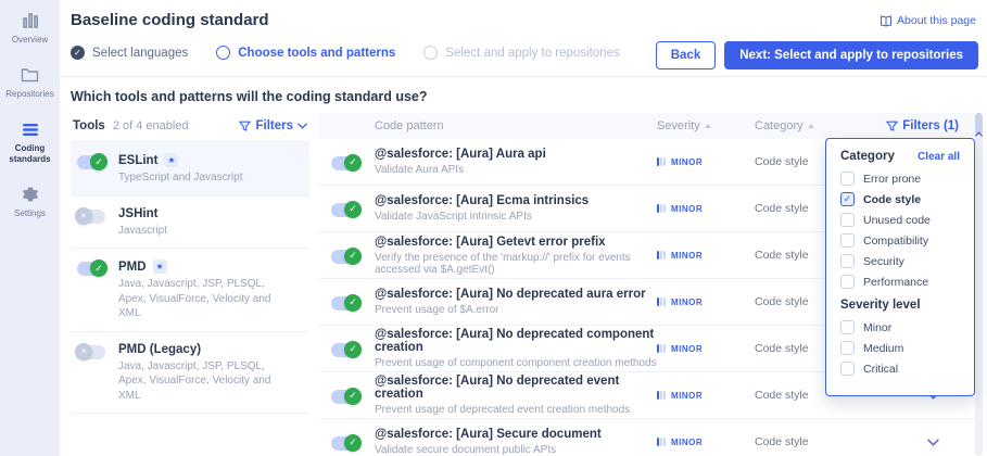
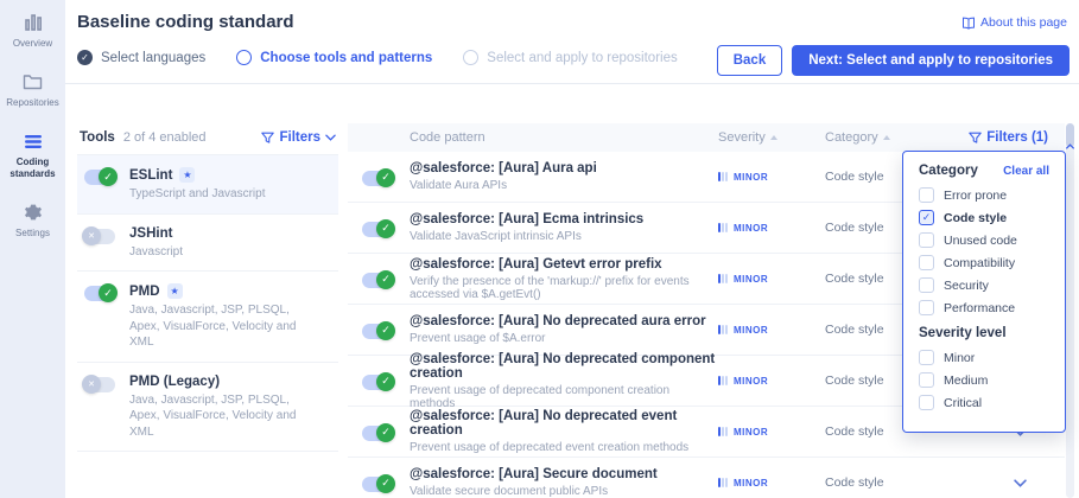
  Overview
  Repositories
  Coding standards
  Settings
  Baseline coding standard
  About this page
  ✓
  Select languages
  Choose tools and patterns
  Select and apply to repositories
  Back
  Next: Select and apply to repositories
- Which tools and patterns will the coding standard use?
  Tools
  2 of 4 enabled
  Filters
  ✓
  ESLint
  ★
  TypeScript and Javascript
  JSHint
  Javascript
  ✓
  PMD
  ★
  Java, Javascript, JSP, PLSQL, Apex, VisualForce, Velocity and XML
  PMD (Legacy)
  Java, Javascript, JSP, PLSQL, Apex, VisualForce, Velocity and XML
  Code pattern
  Severity
  Category
  Filters (1)
  ✓
  @salesforce: [Aura] Aura api
  Validate Aura APIs
  MINOR
  Code style
  ✓
  @salesforce: [Aura] Ecma intrinsics
  Validate JavaScript intrinsic APIs
  MINOR
  Code style
  ✓
  @salesforce: [Aura] Getevt error prefix
  Verify the presence of the 'markup://' prefix for events accessed via $A.getEvt()
  MINOR
  Code style
  ✓
  @salesforce: [Aura] No deprecated aura error
  Prevent usage of $A.error
  MINOR
  Code style
  ✓
  @salesforce: [Aura] No deprecated component creation
- Prevent usage of component component creation methods
+ Prevent usage of deprecated component creation methods
  MINOR
  Code style
  ✓
  @salesforce: [Aura] No deprecated event creation
  Prevent usage of deprecated event creation methods
  MINOR
  Code style
  ✓
  @salesforce: [Aura] Secure document
  Validate secure document public APIs
  MINOR
  Code style
  Category
  Clear all
  Error prone
  ✓
  Code style
  Unused code
  Compatibility
  Security
  Performance
  Severity level
  Minor
  Medium
  Critical
